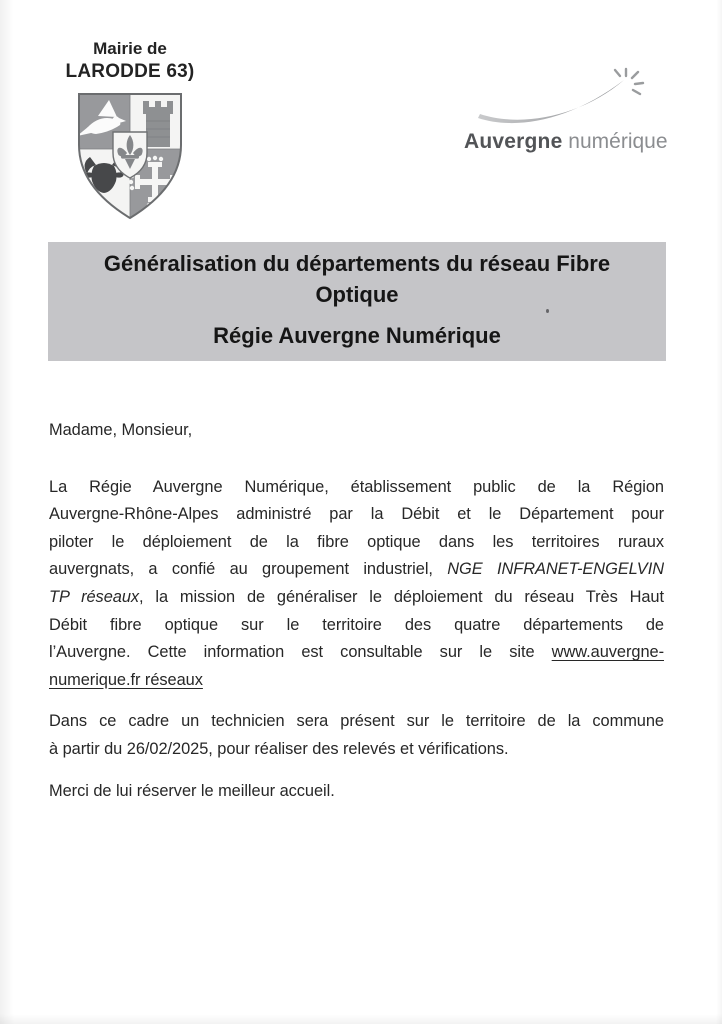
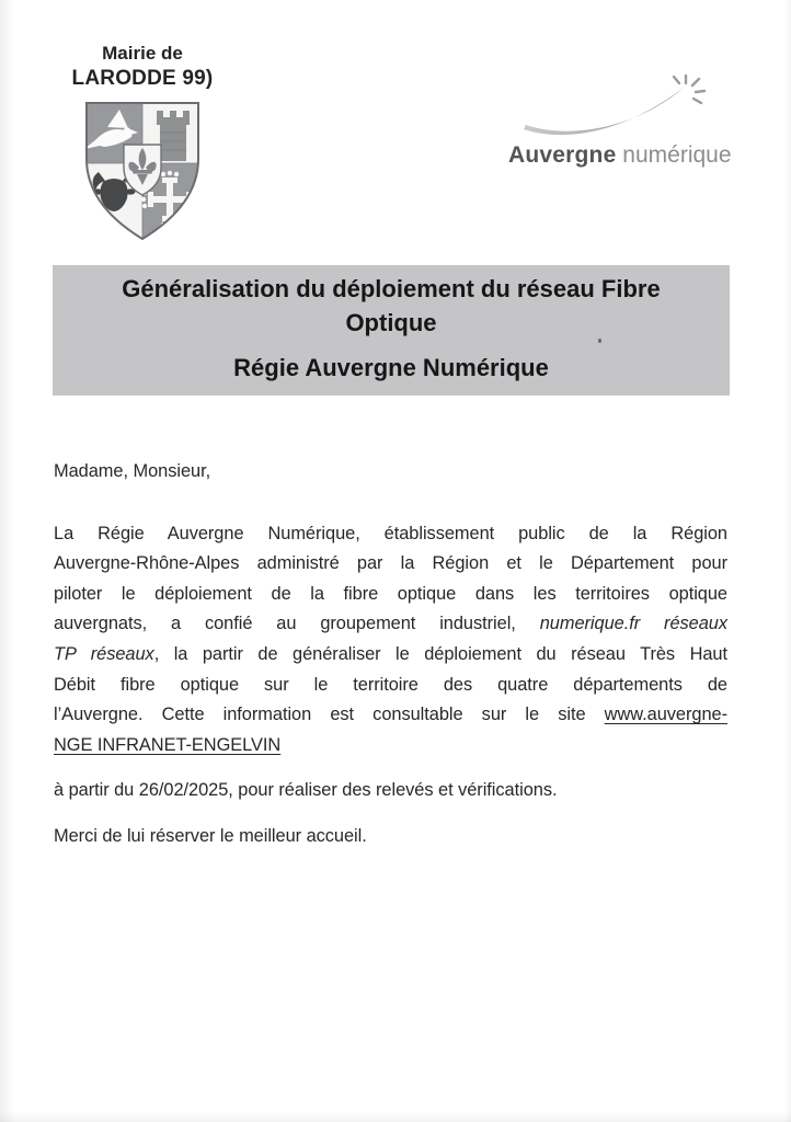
  Mairie de
- LARODDE 63)
+ LARODDE 99)
  Auvergne numérique
- Généralisation du départements du réseau Fibre
+ Généralisation du déploiement du réseau Fibre
  Optique
  Régie Auvergne Numérique
  Madame, Monsieur,
  La Régie Auvergne Numérique, établissement public de la Région
- Auvergne-Rhône-Alpes administré par la Débit et le Département pour
+ Auvergne-Rhône-Alpes administré par la Région et le Département pour
- piloter le déploiement de la fibre optique dans les territoires ruraux
+ piloter le déploiement de la fibre optique dans les territoires optique
- auvergnats, a confié au groupement industriel, NGE INFRANET-ENGELVIN
+ auvergnats, a confié au groupement industriel, numerique.fr réseaux
- TP réseaux, la mission de généraliser le déploiement du réseau Très Haut
+ TP réseaux, la partir de généraliser le déploiement du réseau Très Haut
  Débit fibre optique sur le territoire des quatre départements de
  l’Auvergne. Cette information est consultable sur le site www.auvergne-
- numerique.fr réseaux
+ NGE INFRANET-ENGELVIN
- Dans ce cadre un technicien sera présent sur le territoire de la commune
  à partir du 26/02/2025, pour réaliser des relevés et vérifications.
  Merci de lui réserver le meilleur accueil.
